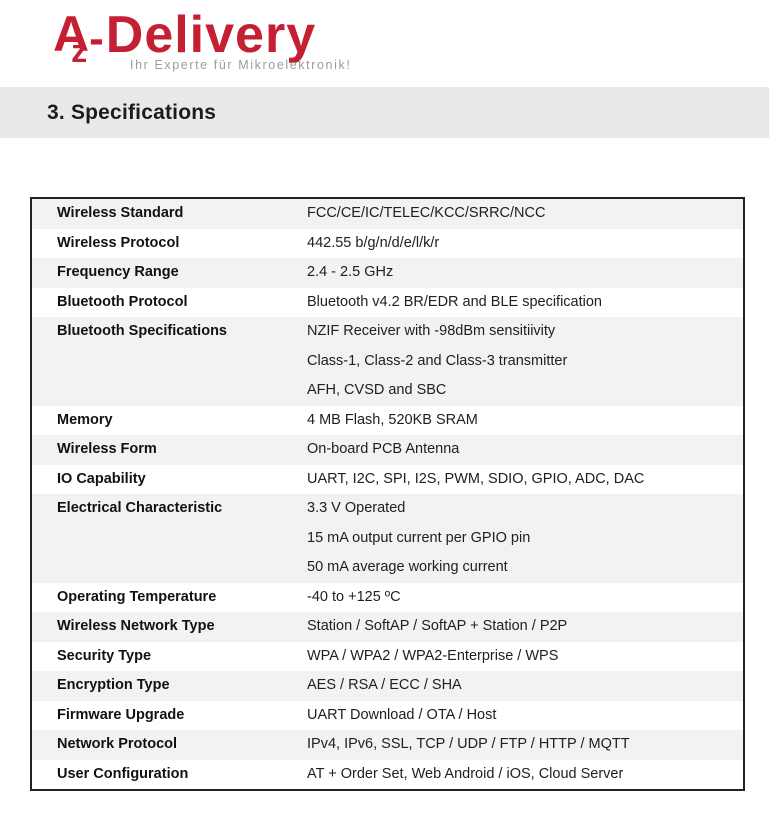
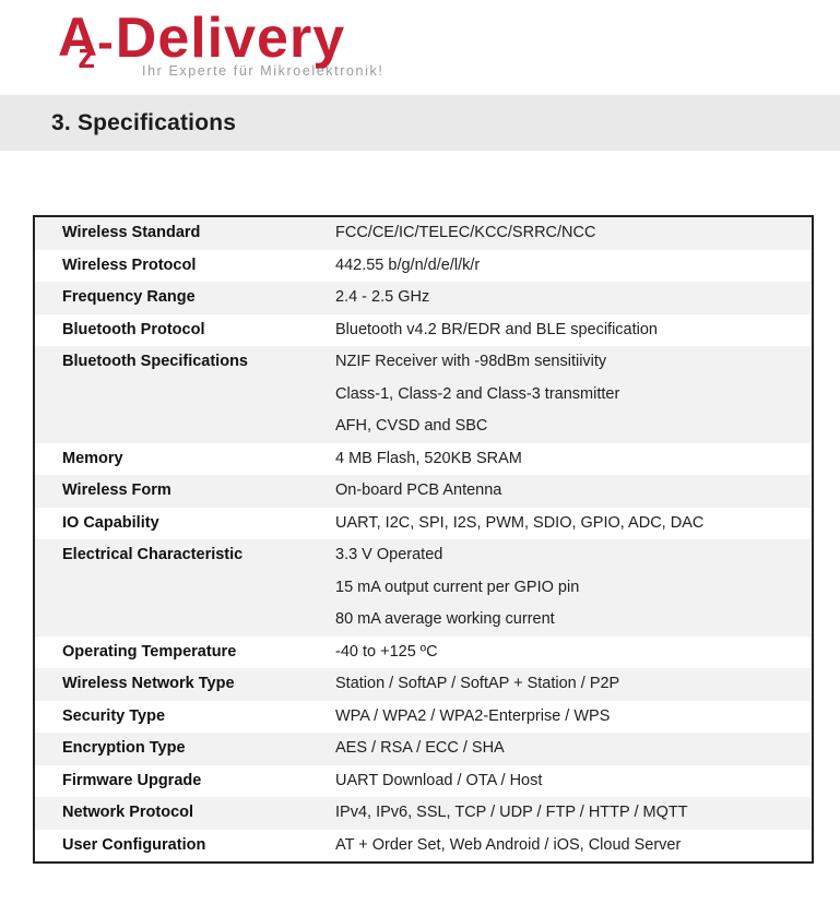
  A
  z
  -
  Delivery
  Ihr Experte für Mikroelektronik!
  3. Specifications
  Wireless Standard
  FCC/CE/IC/TELEC/KCC/SRRC/NCC
  Wireless Protocol
  442.55 b/g/n/d/e/l/k/r
  Frequency Range
  2.4 - 2.5 GHz
  Bluetooth Protocol
  Bluetooth v4.2 BR/EDR and BLE specification
  Bluetooth Specifications
  NZIF Receiver with -98dBm sensitiivity
  Class-1, Class-2 and Class-3 transmitter
  AFH, CVSD and SBC
  Memory
  4 MB Flash, 520KB SRAM
  Wireless Form
  On-board PCB Antenna
  IO Capability
  UART, I2C, SPI, I2S, PWM, SDIO, GPIO, ADC, DAC
  Electrical Characteristic
  3.3 V Operated
  15 mA output current per GPIO pin
- 50 mA average working current
+ 80 mA average working current
  Operating Temperature
  -40 to +125 ºC
  Wireless Network Type
  Station / SoftAP / SoftAP + Station / P2P
  Security Type
  WPA / WPA2 / WPA2-Enterprise / WPS
  Encryption Type
  AES / RSA / ECC / SHA
  Firmware Upgrade
  UART Download / OTA / Host
  Network Protocol
  IPv4, IPv6, SSL, TCP / UDP / FTP / HTTP / MQTT
  User Configuration
  AT + Order Set, Web Android / iOS, Cloud Server
